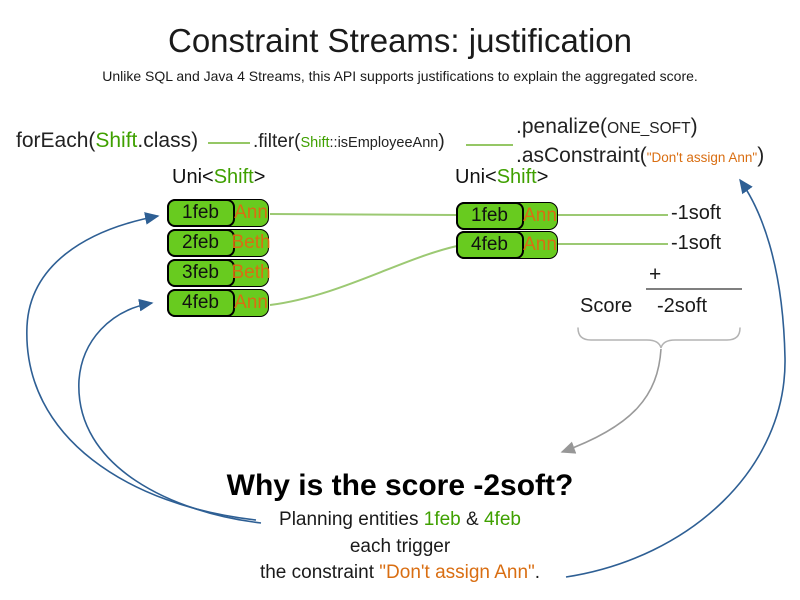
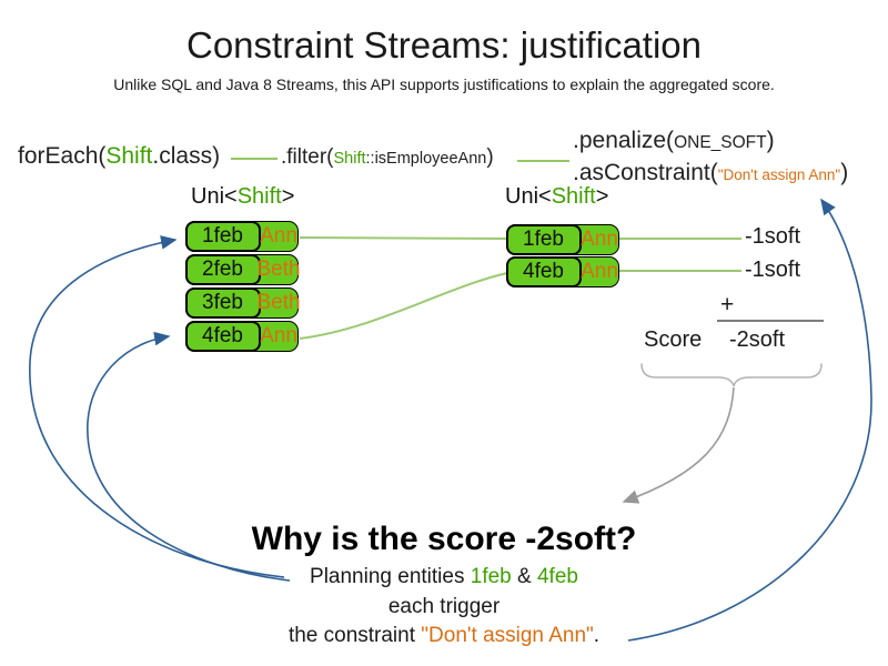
  Constraint Streams: justification
- Unlike SQL and Java 4 Streams, this API supports justifications to explain the aggregated score.
+ Unlike SQL and Java 8 Streams, this API supports justifications to explain the aggregated score.
  forEach(Shift.class)
  .filter(Shift::isEmployeeAnn)
  .penalize(ONE_SOFT)
  .asConstraint("Don't assign Ann")
  Uni<Shift>
  Uni<Shift>
  1feb
  Ann
  2feb
  Beth
  3feb
  Beth
  4feb
  Ann
  1feb
  Ann
  4feb
  Ann
  -1soft
  -1soft
  +
  Score
  -2soft
  Why is the score -2soft?
  Planning entities 1feb & 4feb
  each trigger
  the constraint "Don't assign Ann".
